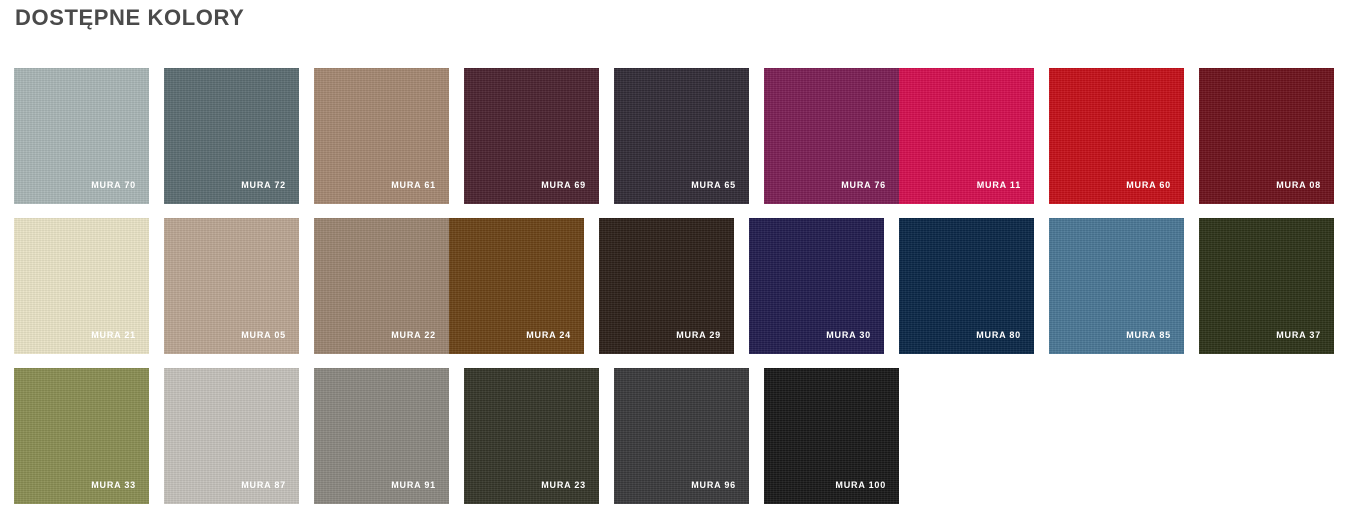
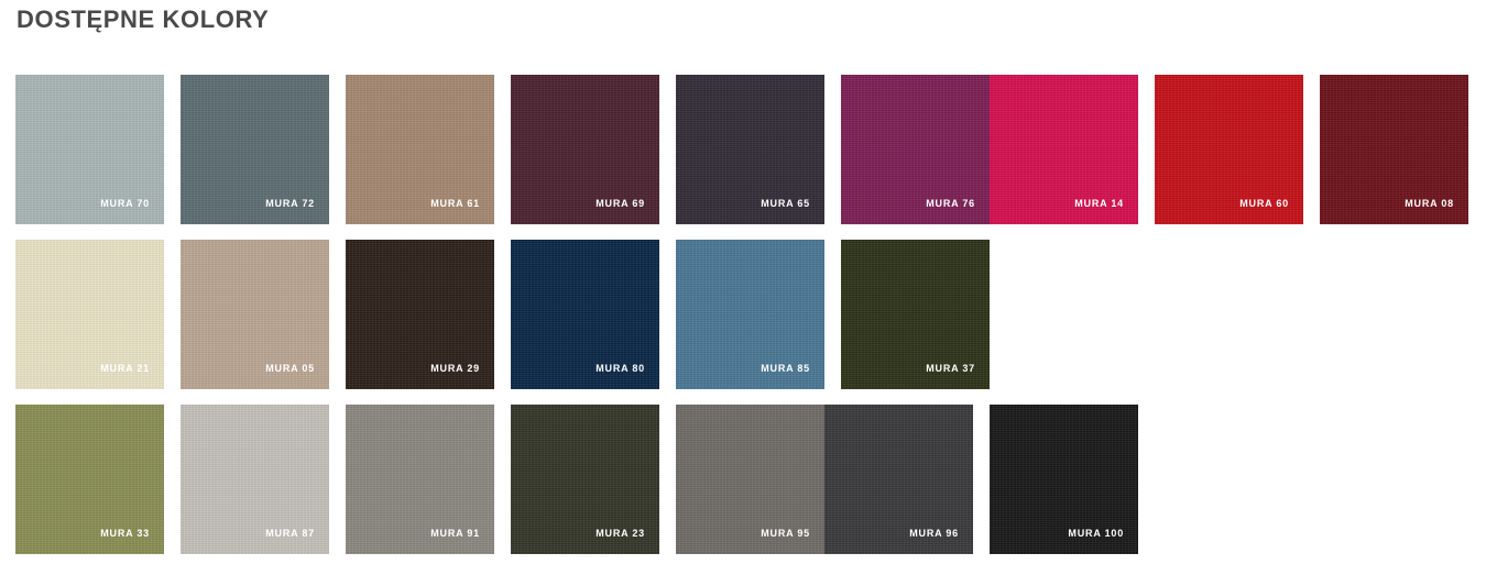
  DOSTĘPNE KOLORY
  MURA 70
  MURA 72
  MURA 61
  MURA 69
  MURA 65
  MURA 76
- MURA 11
+ MURA 14
  MURA 60
  MURA 08
  MURA 21
  MURA 05
- MURA 22
- MURA 24
  MURA 29
- MURA 30
  MURA 80
  MURA 85
  MURA 37
  MURA 33
  MURA 87
  MURA 91
  MURA 23
+ MURA 95
  MURA 96
  MURA 100
